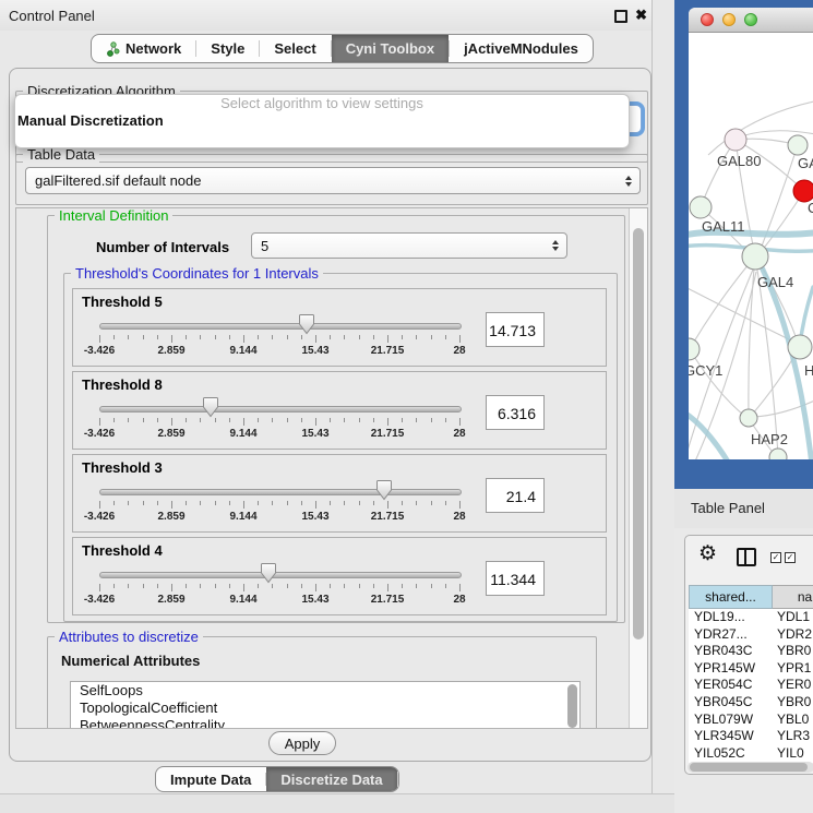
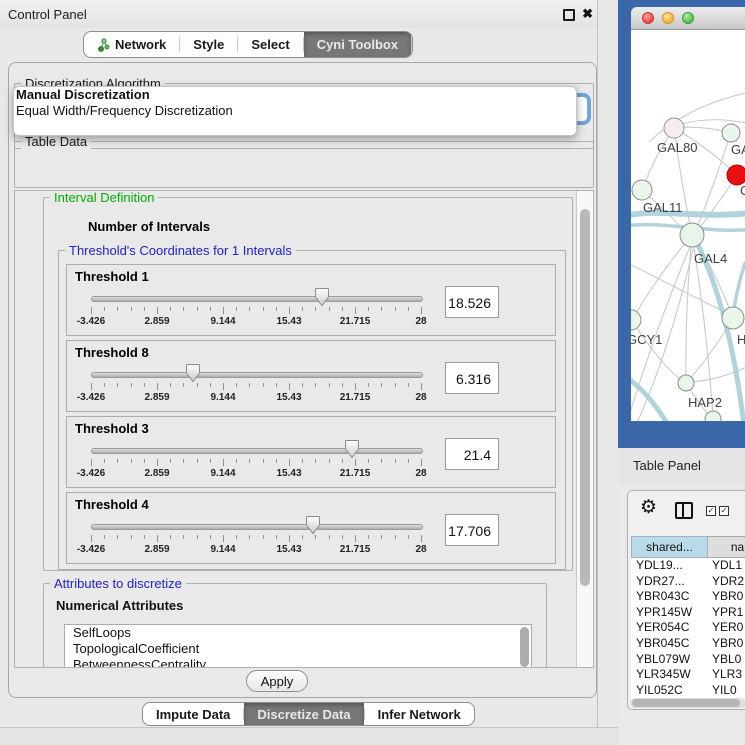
  Control Panel
  ✖
  Network
  Style
  Select
  Cyni Toolbox
- jActiveMNodules
  Discretization Algorithm
- Select algorithm to view settings
  Manual Discretization
+ Equal Width/Frequency Discretization
  Table Data
- galFiltered.sif default node
  Interval Definition
  Number of Intervals
- 5
  Threshold's Coordinates for 1 Intervals
- Threshold 5
+ Threshold 1
  -3.426
  2.859
  9.144
  15.43
  21.715
  28
- 14.713
+ 18.526
  Threshold 8
  -3.426
  2.859
  9.144
  15.43
  21.715
  28
  6.316
  Threshold 3
  -3.426
  2.859
  9.144
  15.43
  21.715
  28
  21.4
  Threshold 4
  -3.426
  2.859
  9.144
  15.43
  21.715
  28
- 11.344
+ 17.706
  Attributes to discretize
  Numerical Attributes
  SelfLoops
  TopologicalCoefficient
  BetweennessCentrality
  Apply
  Impute Data
  Discretize Data
+ Infer Network
  GAL80
  GAL11
  GAL4
  GCY1
  H
  HAP2
  Table Panel
  ⚙
  ✓
  ✓
  shared...
  na
  YDL19...
  YDL1
  YDR27...
  YDR2
  YBR043C
  YBR0
  YPR145W
  YPR1
  YER054C
  YER0
  YBR045C
  YBR0
  YBL079W
  YBL0
  YLR345W
  YLR3
  YIL052C
  YIL0
